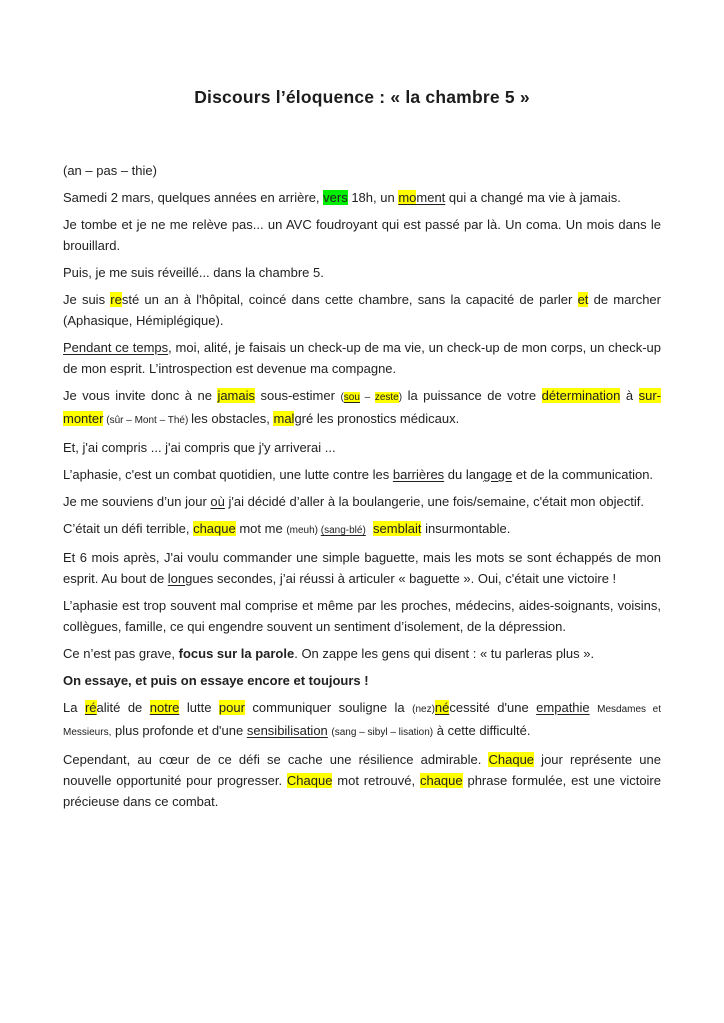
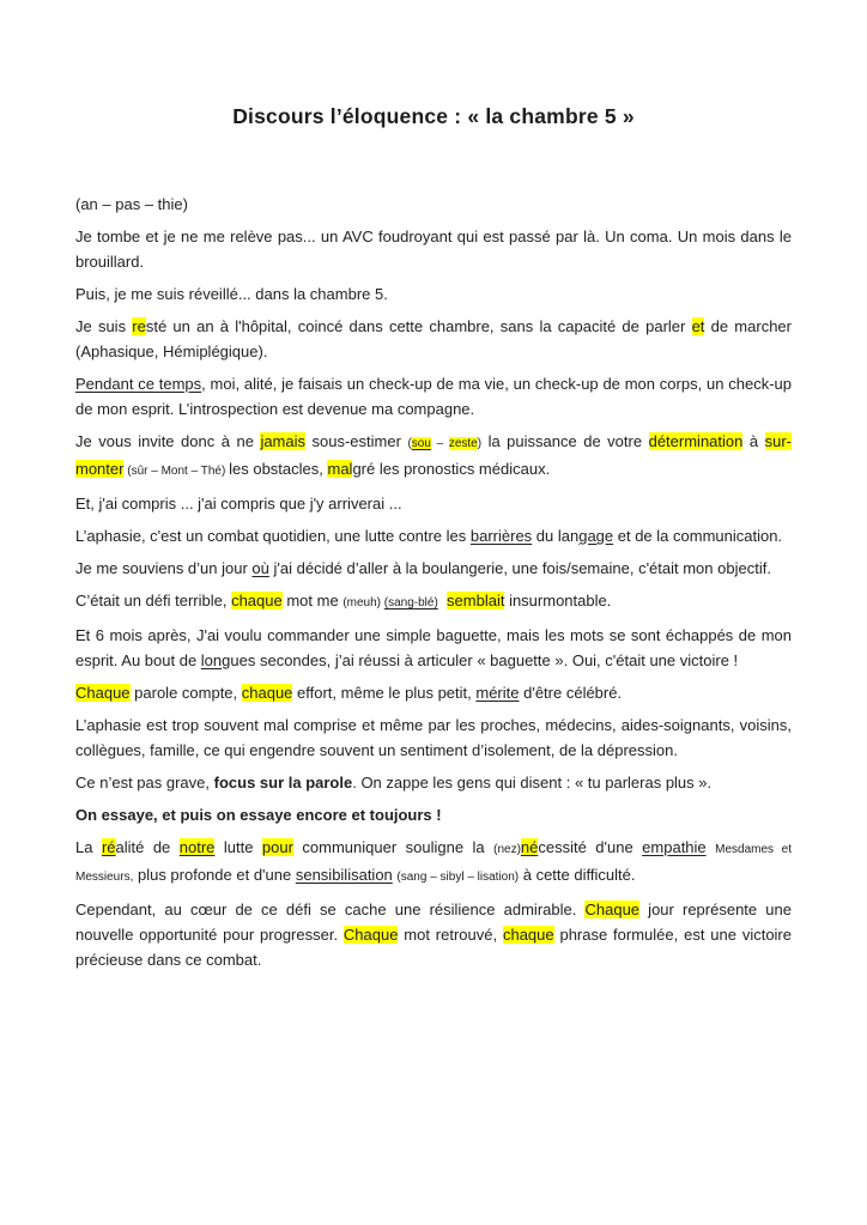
  Discours l’éloquence : « la chambre 5 »
  (an – pas – thie)
- Samedi 2 mars, quelques années en arrière, vers 18h, un moment qui a changé ma vie à jamais.
  Je tombe et je ne me relève pas... un AVC foudroyant qui est passé par là. Un coma. Un mois dans le brouillard.
  Puis, je me suis réveillé... dans la chambre 5.
  Je suis resté un an à l'hôpital, coincé dans cette chambre, sans la capacité de parler et de marcher (Aphasique, Hémiplégique).
  Pendant ce temps, moi, alité, je faisais un check-up de ma vie, un check-up de mon corps, un check-up de mon esprit. L’introspection est devenue ma compagne.
  Je vous invite donc à ne jamais sous-estimer (sou – zeste) la puissance de votre détermination à sur-monter (sûr – Mont – Thé) les obstacles, malgré les pronostics médicaux.
  Et, j'ai compris ... j'ai compris que j'y arriverai ...
  L’aphasie, c'est un combat quotidien, une lutte contre les barrières du langage et de la communication.
  Je me souviens d’un jour où j'ai décidé d’aller à la boulangerie, une fois/semaine, c'était mon objectif.
  C’était un défi terrible, chaque mot me (meuh) (sang-blé) semblait insurmontable.
  Et 6 mois après, J'ai voulu commander une simple baguette, mais les mots se sont échappés de mon esprit. Au bout de longues secondes, j’ai réussi à articuler « baguette ». Oui, c'était une victoire !
+ Chaque parole compte, chaque effort, même le plus petit, mérite d'être célébré.
  L’aphasie est trop souvent mal comprise et même par les proches, médecins, aides-soignants, voisins, collègues, famille, ce qui engendre souvent un sentiment d’isolement, de la dépression.
  Ce n’est pas grave, focus sur la parole. On zappe les gens qui disent : « tu parleras plus ».
  On essaye, et puis on essaye encore et toujours !
  La réalité de notre lutte pour communiquer souligne la (nez)nécessité d'une empathie Mesdames et Messieurs, plus profonde et d'une sensibilisation (sang – sibyl – lisation) à cette difficulté.
  Cependant, au cœur de ce défi se cache une résilience admirable. Chaque jour représente une nouvelle opportunité pour progresser. Chaque mot retrouvé, chaque phrase formulée, est une victoire précieuse dans ce combat.
